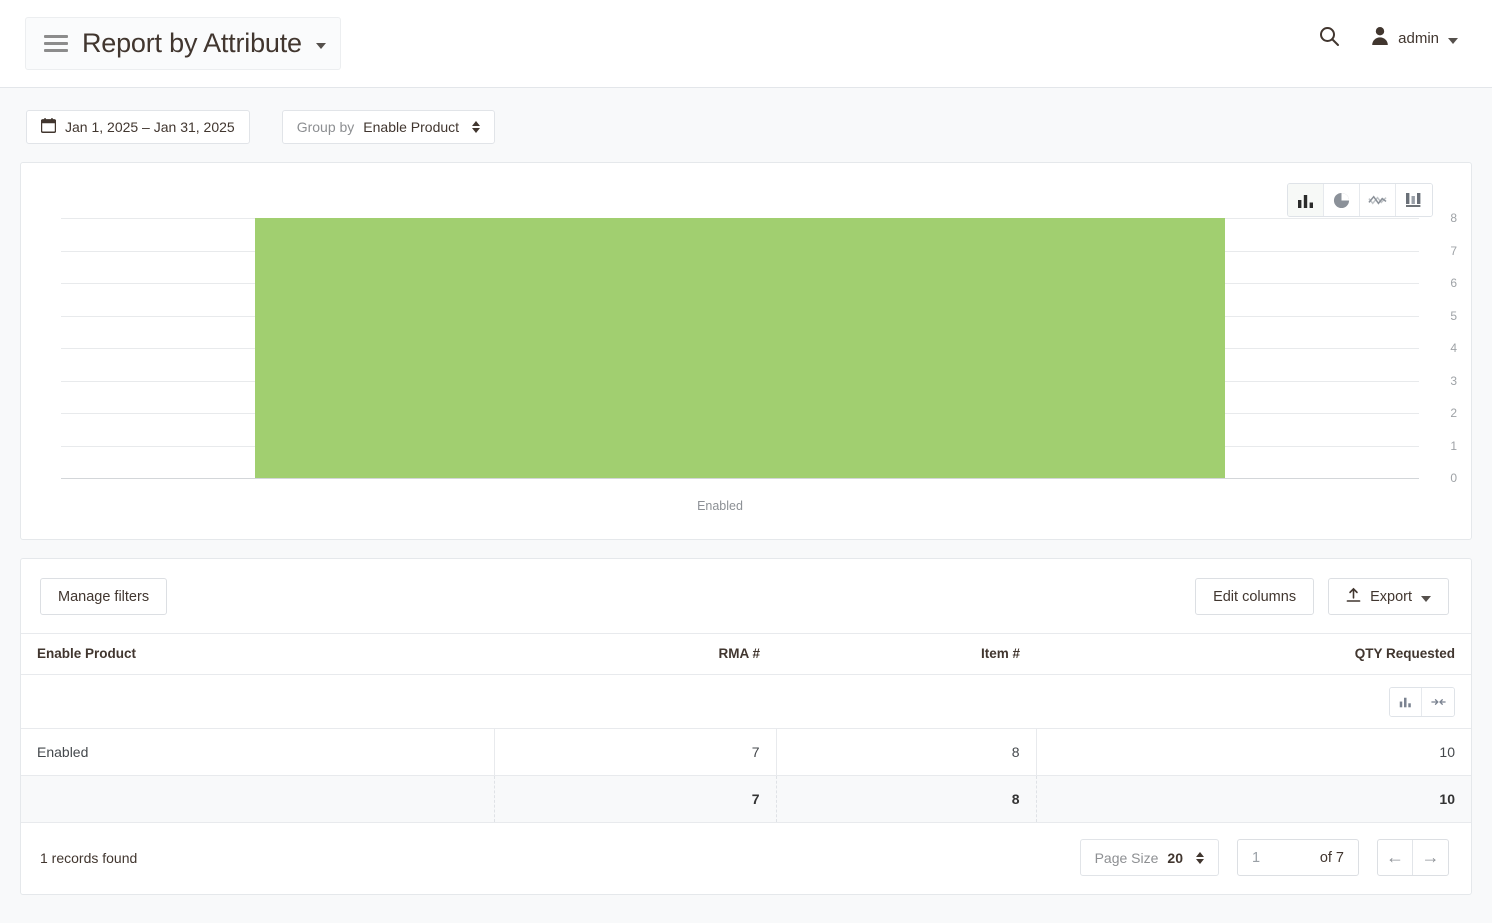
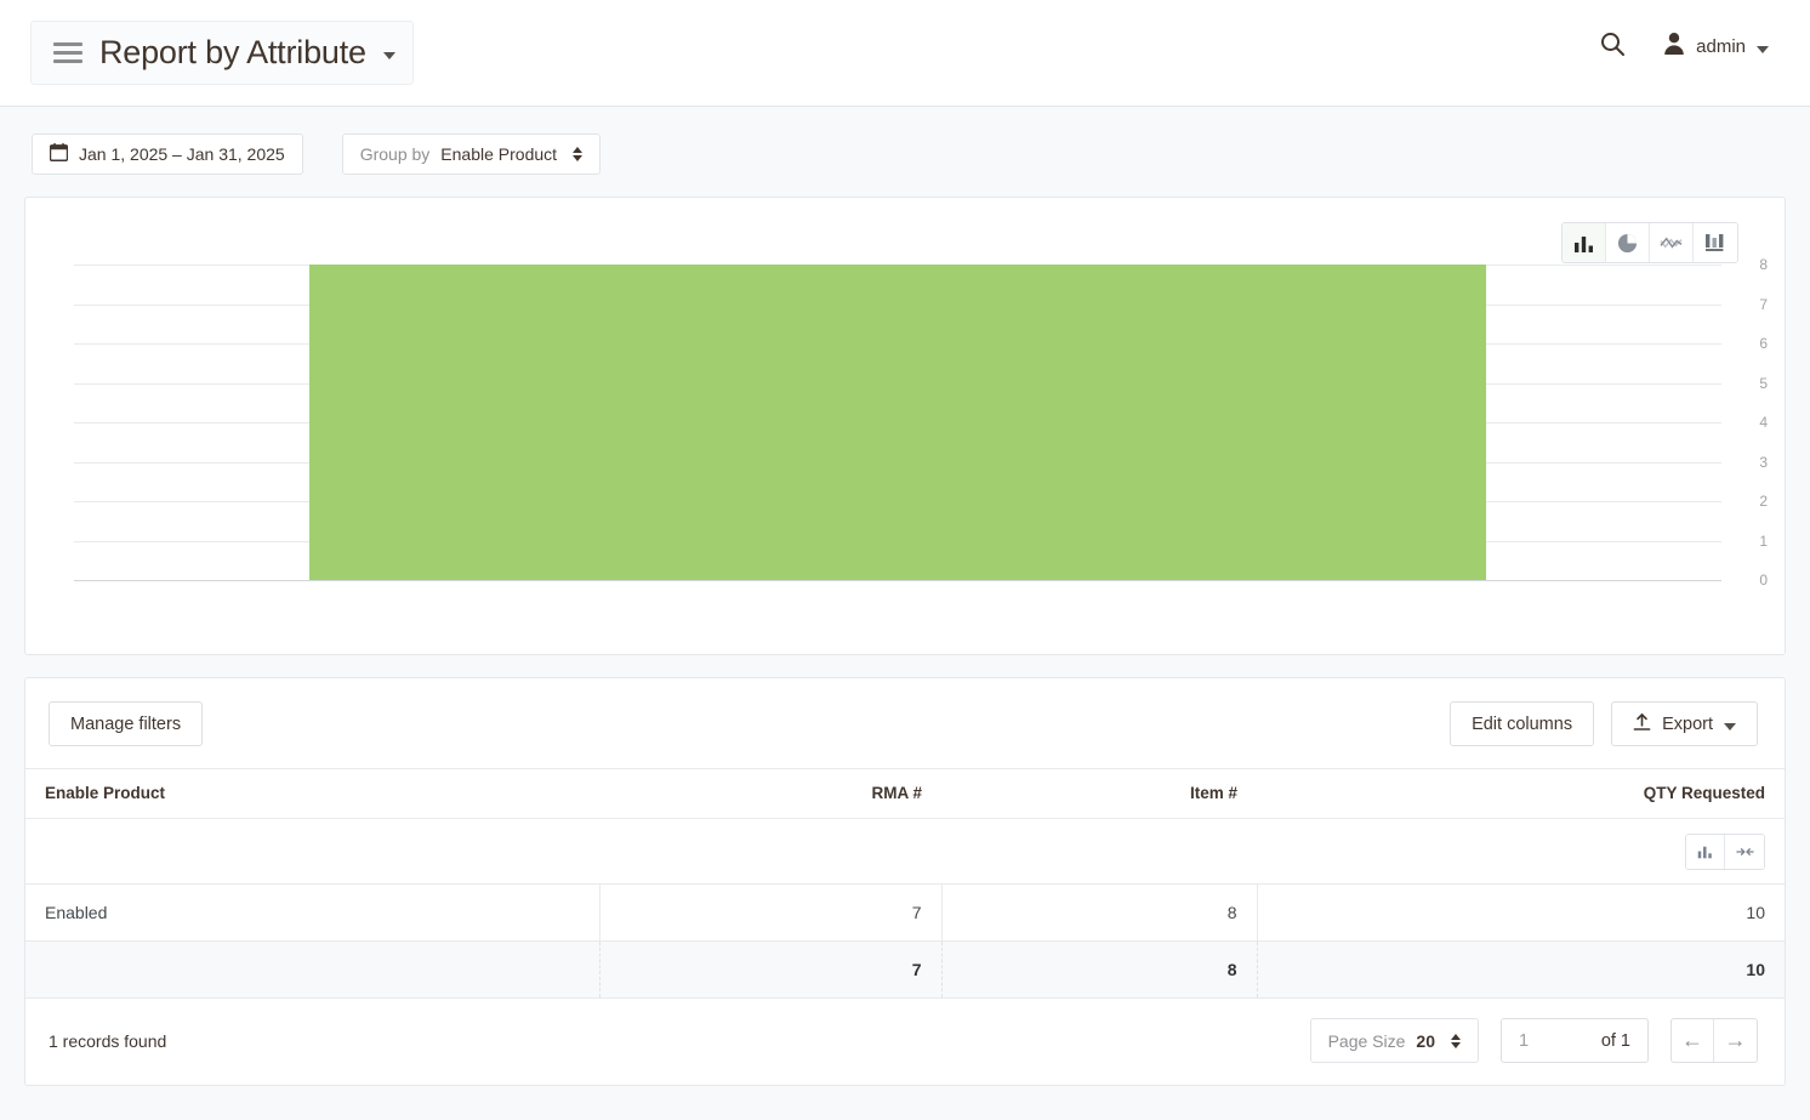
  Report by Attribute
  admin
  Jan 1, 2025 – Jan 31, 2025
  Group by
  Enable Product
  8
  7
  6
  5
  4
  3
  2
  1
  0
- Enabled
  Manage filters
  Edit columns
  Export
  Enable Product	RMA #	Item #	QTY Requested
  Enabled	7	8	10
  	7	8	10
  1 records found
  Page Size
  20
  1
- of 7
+ of 1
  ←
  →
